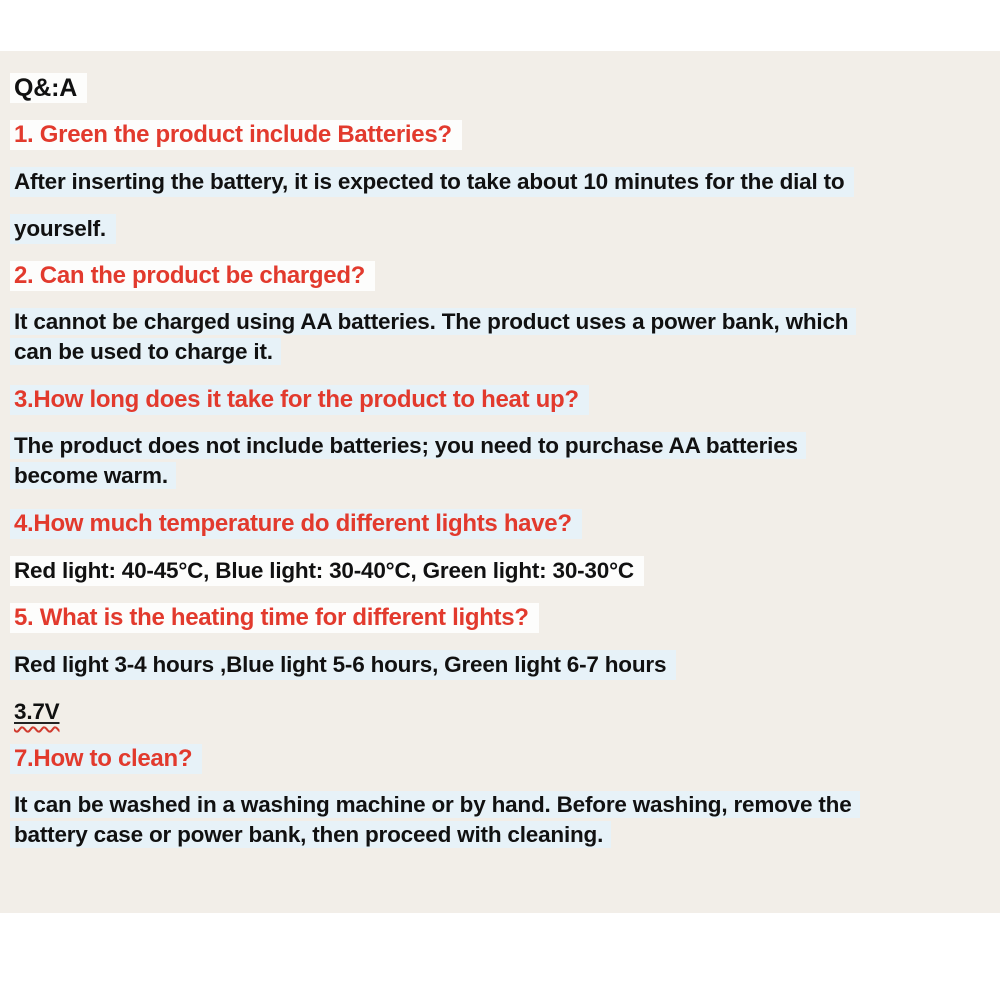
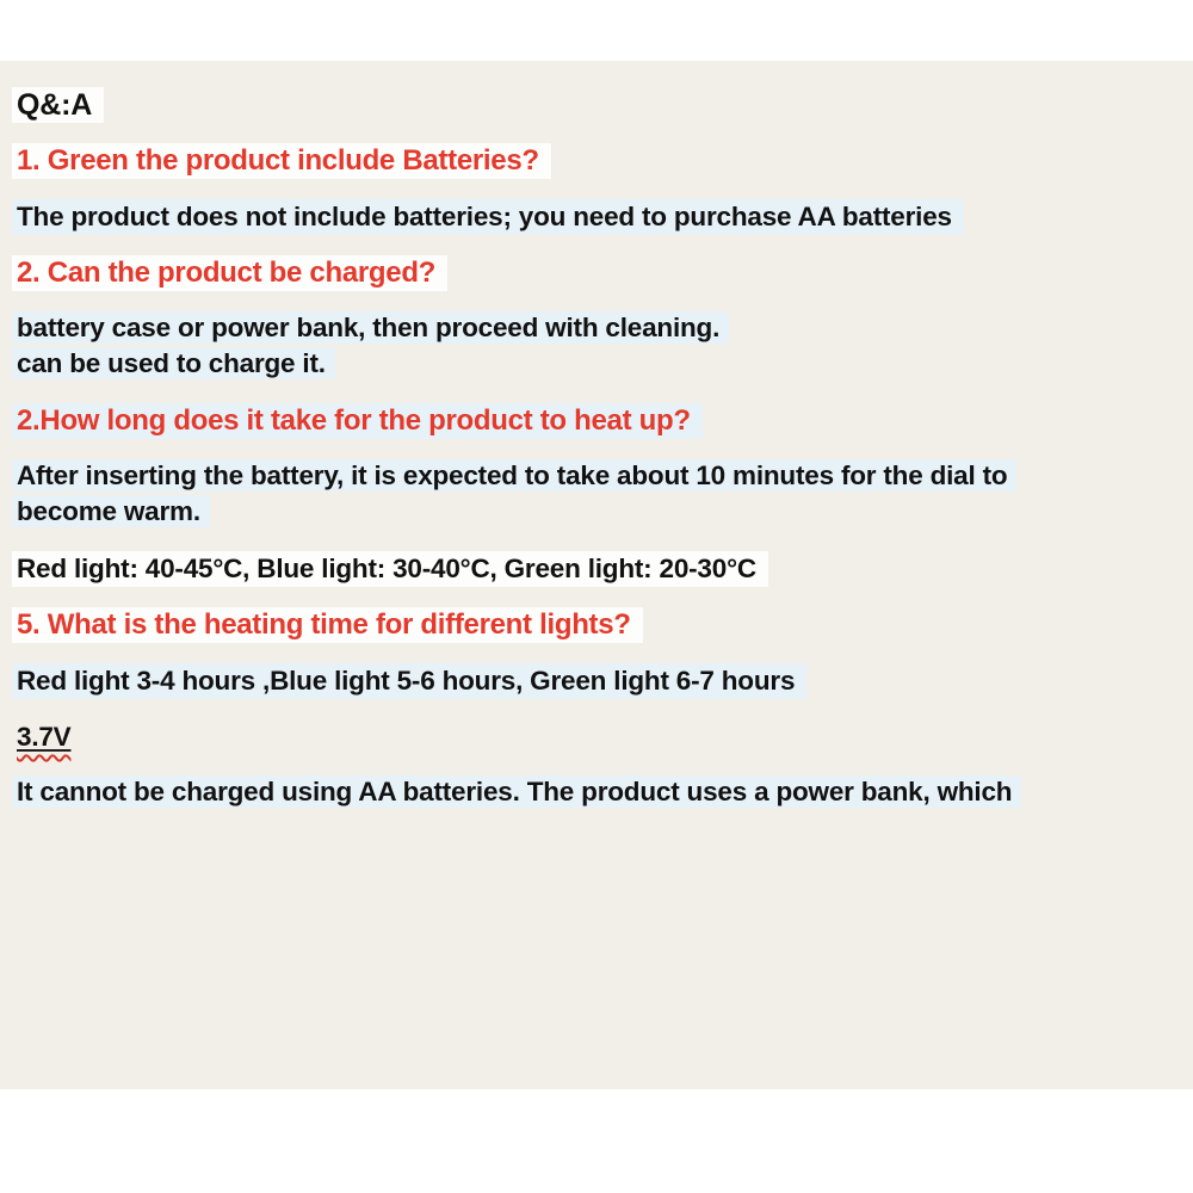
  Q&:A
  1. Green the product include Batteries?
- After inserting the battery, it is expected to take about 10 minutes for the dial to
+ The product does not include batteries; you need to purchase AA batteries
- yourself.
  2. Can the product be charged?
- It cannot be charged using AA batteries. The product uses a power bank, which
+ battery case or power bank, then proceed with cleaning.
  can be used to charge it.
- 3.How long does it take for the product to heat up?
+ 2.How long does it take for the product to heat up?
- The product does not include batteries; you need to purchase AA batteries
+ After inserting the battery, it is expected to take about 10 minutes for the dial to
  become warm.
- 4.How much temperature do different lights have?
- Red light: 40-45°C, Blue light: 30-40°C, Green light: 30-30°C
+ Red light: 40-45°C, Blue light: 30-40°C, Green light: 20-30°C
  5. What is the heating time for different lights?
  Red light 3-4 hours ,Blue light 5-6 hours, Green light 6-7 hours
  3.7V
- 7.How to clean?
- It can be washed in a washing machine or by hand. Before washing, remove the
- battery case or power bank, then proceed with cleaning.
+ It cannot be charged using AA batteries. The product uses a power bank, which
